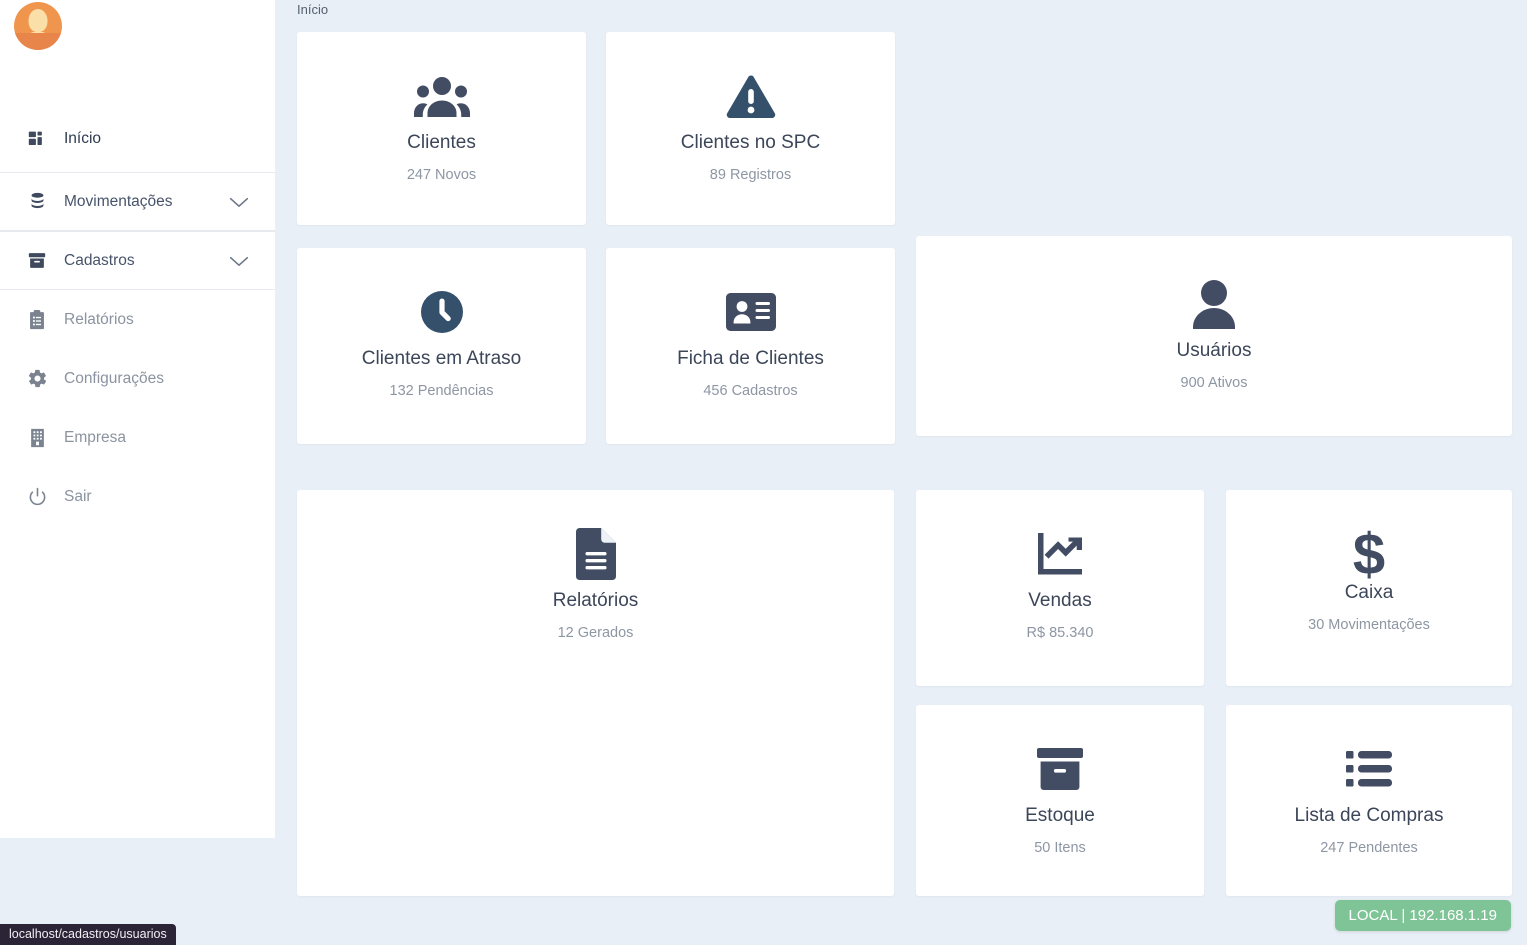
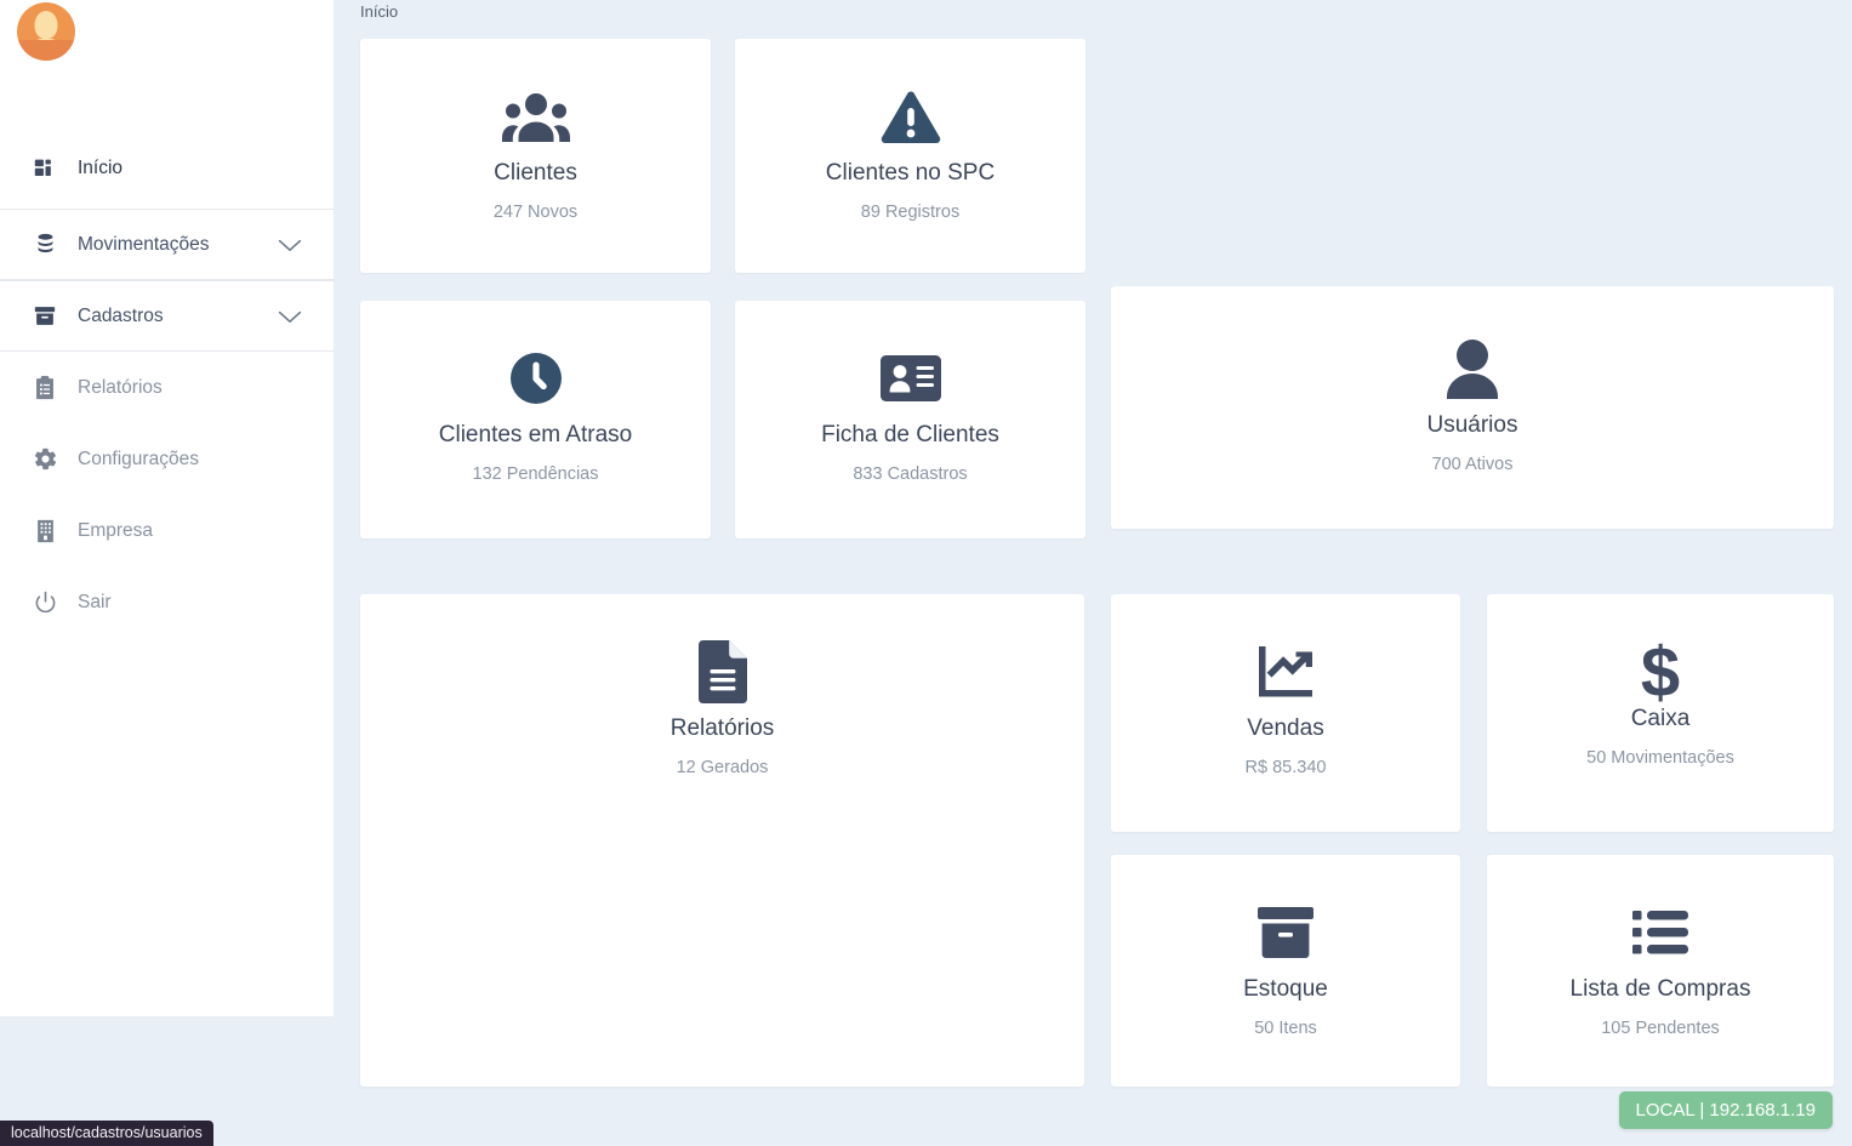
  Início
  Movimentações
  Cadastros
  Relatórios
  Configurações
  Empresa
  Sair
  Início
  Clientes
  247 Novos
  Clientes no SPC
  89 Registros
  Clientes em Atraso
  132 Pendências
  Ficha de Clientes
- 456 Cadastros
+ 833 Cadastros
  Usuários
- 900 Ativos
+ 700 Ativos
  Relatórios
  12 Gerados
  Vendas
  R$ 85.340
  $
  Caixa
- 30 Movimentações
+ 50 Movimentações
  Estoque
  50 Itens
  Lista de Compras
- 247 Pendentes
+ 105 Pendentes
  LOCAL | 192.168.1.19
  localhost/cadastros/usuarios
